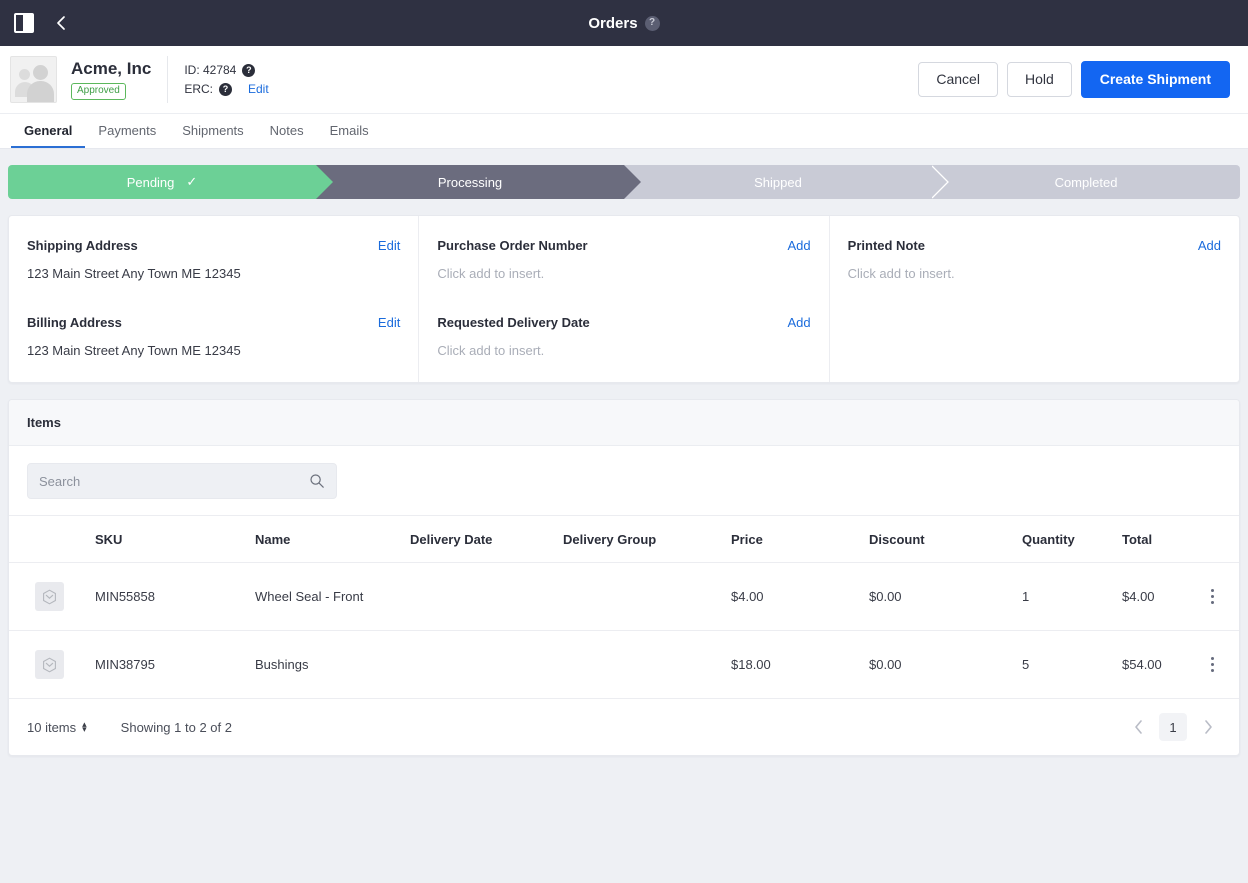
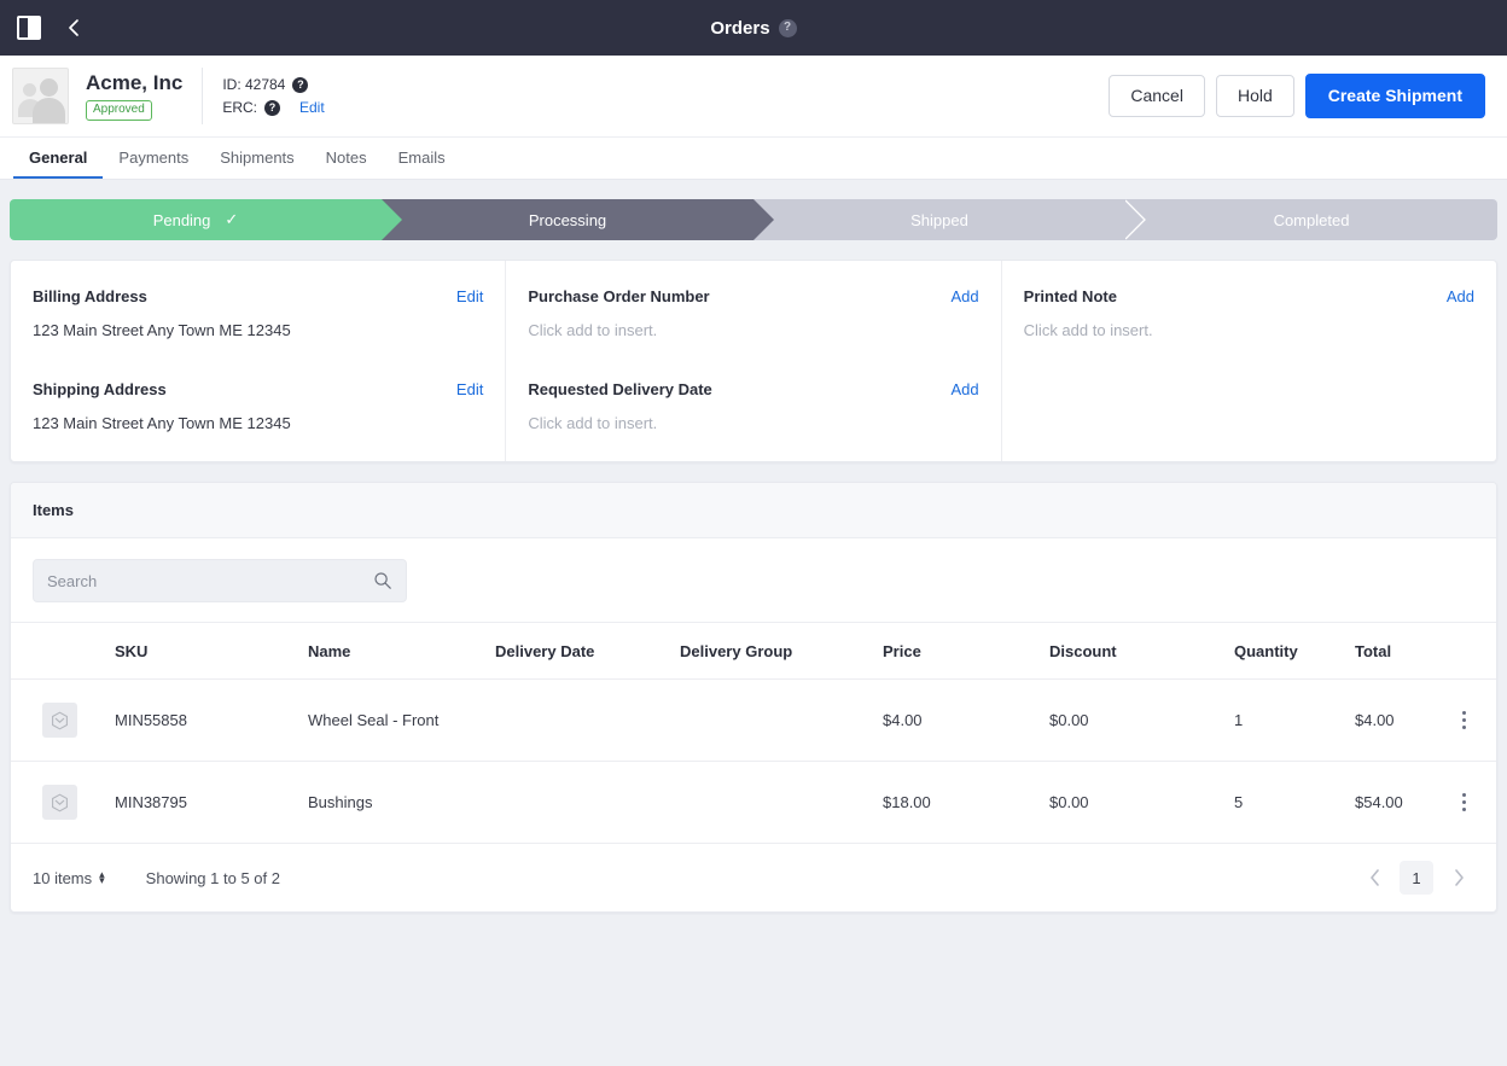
  Orders
  ?
  Acme, Inc
  Approved
  ID: 42784
  ?
  ERC:
  ?
  Edit
  Cancel
  Hold
  Create Shipment
  General
  Payments
  Shipments
  Notes
  Emails
  Pending
  ✓
  Processing
  Shipped
  Completed
- Shipping Address
+ Billing Address
  Edit
  123 Main Street Any Town ME 12345
- Billing Address
+ Shipping Address
  Edit
  123 Main Street Any Town ME 12345
  Purchase Order Number
  Add
  Click add to insert.
  Requested Delivery Date
  Add
  Click add to insert.
  Printed Note
  Add
  Click add to insert.
  Items
  Search
  	SKU	Name	Delivery Date	Delivery Group	Price	Discount	Quantity	Total
  	MIN55858	Wheel Seal - Front			$4.00	$0.00	1	$4.00
  	MIN38795	Bushings			$18.00	$0.00	5	$54.00
  10 items
  ▴
  ▾
- Showing 1 to 2 of 2
+ Showing 1 to 5 of 2
  1
